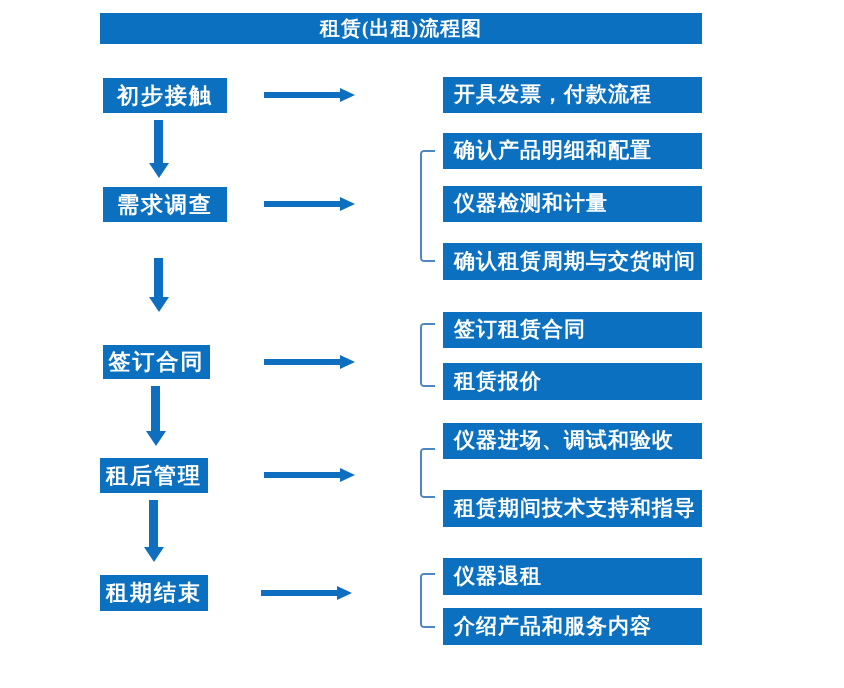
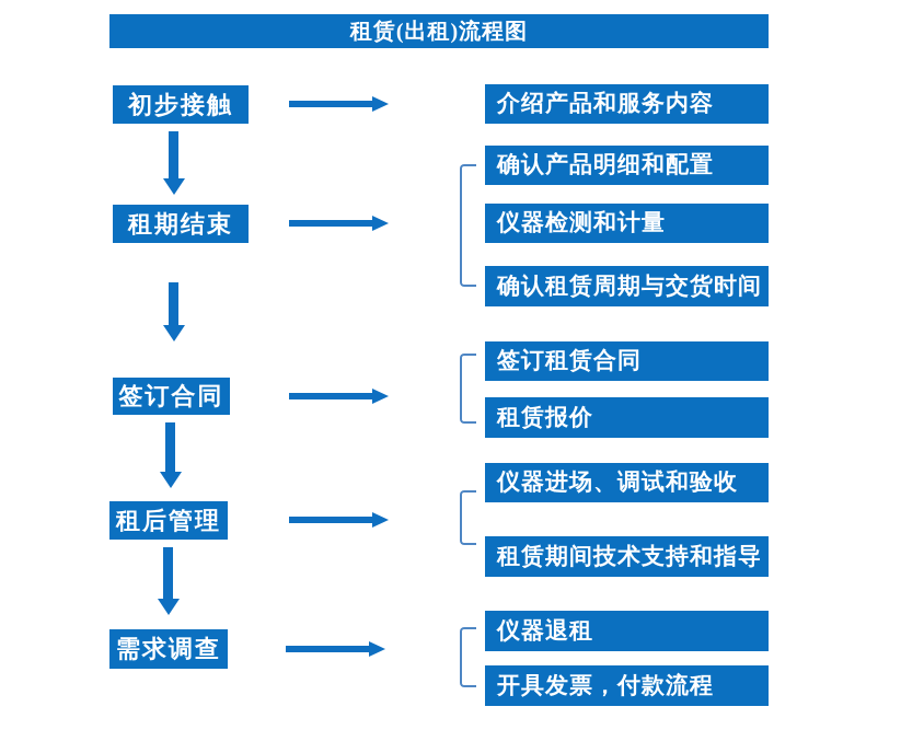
  租赁(出租)流程图
  初步接触
- 需求调查
+ 租期结束
  签订合同
  租后管理
- 租期结束
+ 需求调查
- 开具发票，付款流程
+ 介绍产品和服务内容
  确认产品明细和配置
  仪器检测和计量
  确认租赁周期与交货时间
  签订租赁合同
  租赁报价
  仪器进场、调试和验收
  租赁期间技术支持和指导
  仪器退租
- 介绍产品和服务内容
+ 开具发票，付款流程
